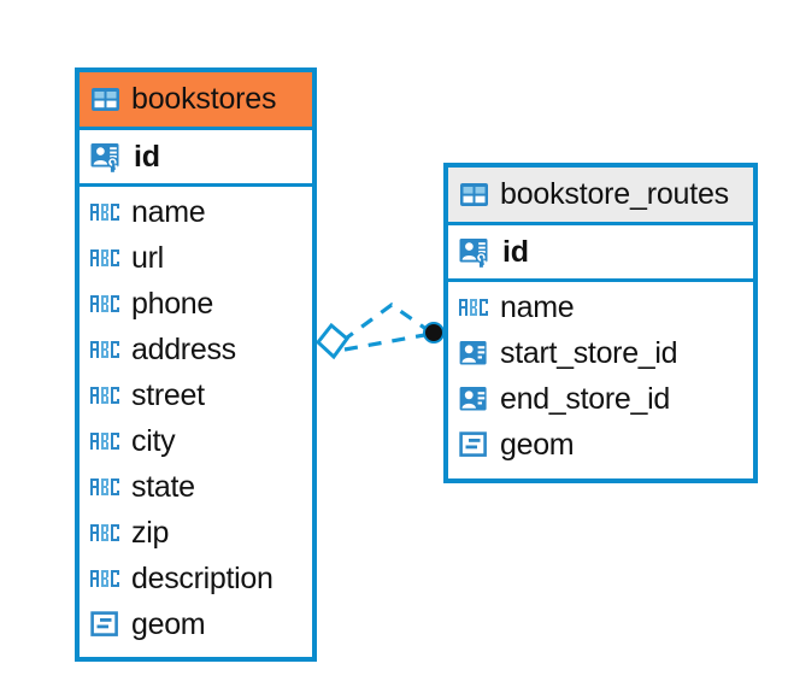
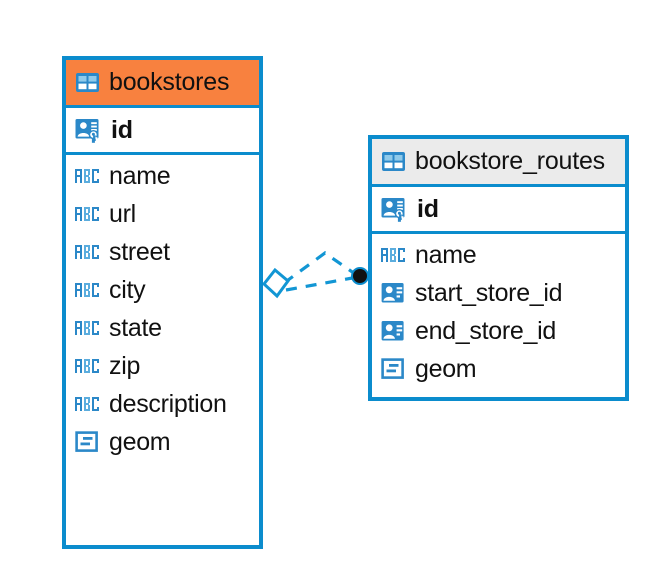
  bookstores
  id
  name
  url
- phone
- address
  street
  city
  state
  zip
  description
  geom
  bookstore_routes
  id
  name
  start_store_id
  end_store_id
  geom
